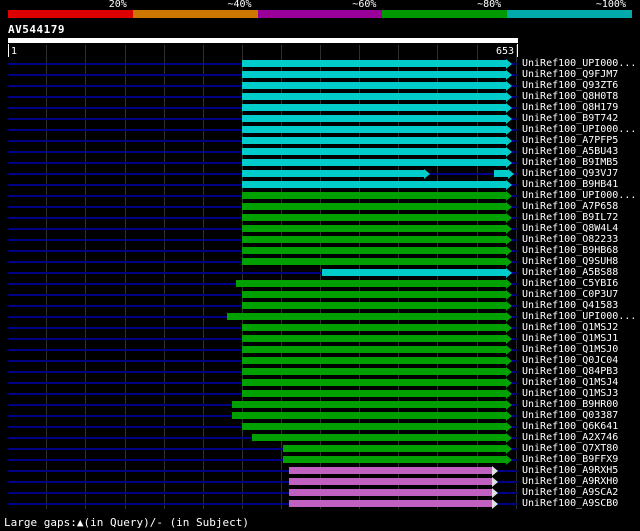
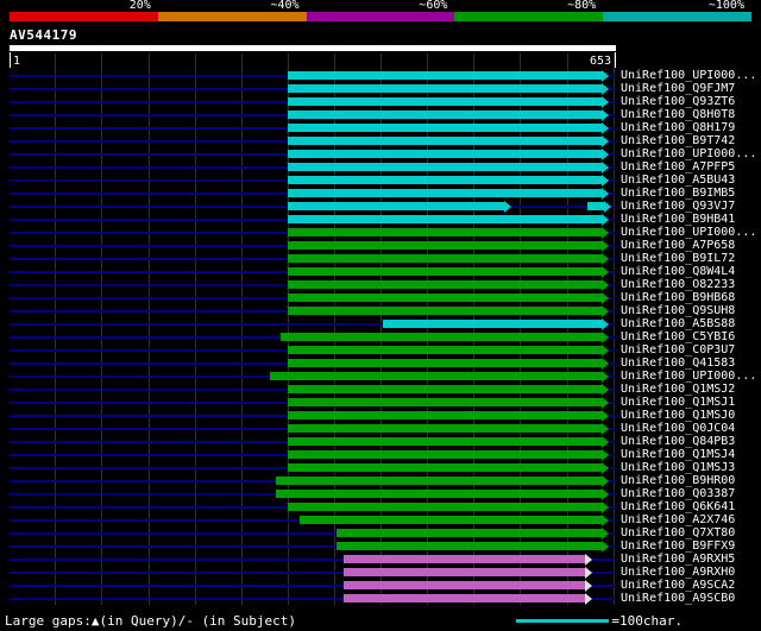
  20%
  ~40%
  ~60%
  ~80%
  ~100%
  AV544179
  1
  653
  UniRef100_UPI000...
  UniRef100_Q9FJM7
  UniRef100_Q93ZT6
  UniRef100_Q8H0T8
  UniRef100_Q8H179
  UniRef100_B9T742
  UniRef100_UPI000...
  UniRef100_A7PFP5
  UniRef100_A5BU43
  UniRef100_B9IMB5
  UniRef100_Q93VJ7
  UniRef100_B9HB41
  UniRef100_UPI000...
  UniRef100_A7P658
  UniRef100_B9IL72
  UniRef100_Q8W4L4
  UniRef100_O82233
  UniRef100_B9HB68
  UniRef100_Q9SUH8
  UniRef100_A5BS88
  UniRef100_C5YBI6
  UniRef100_C0P3U7
  UniRef100_Q41583
  UniRef100_UPI000...
  UniRef100_Q1MSJ2
  UniRef100_Q1MSJ1
  UniRef100_Q1MSJ0
  UniRef100_Q0JC04
  UniRef100_Q84PB3
  UniRef100_Q1MSJ4
  UniRef100_Q1MSJ3
  UniRef100_B9HR00
  UniRef100_Q03387
  UniRef100_Q6K641
  UniRef100_A2X746
  UniRef100_Q7XT80
  UniRef100_B9FFX9
  UniRef100_A9RXH5
  UniRef100_A9RXH0
  UniRef100_A9SCA2
  UniRef100_A9SCB0
  Large gaps:▲(in Query)/- (in Subject)
+ =100char.
